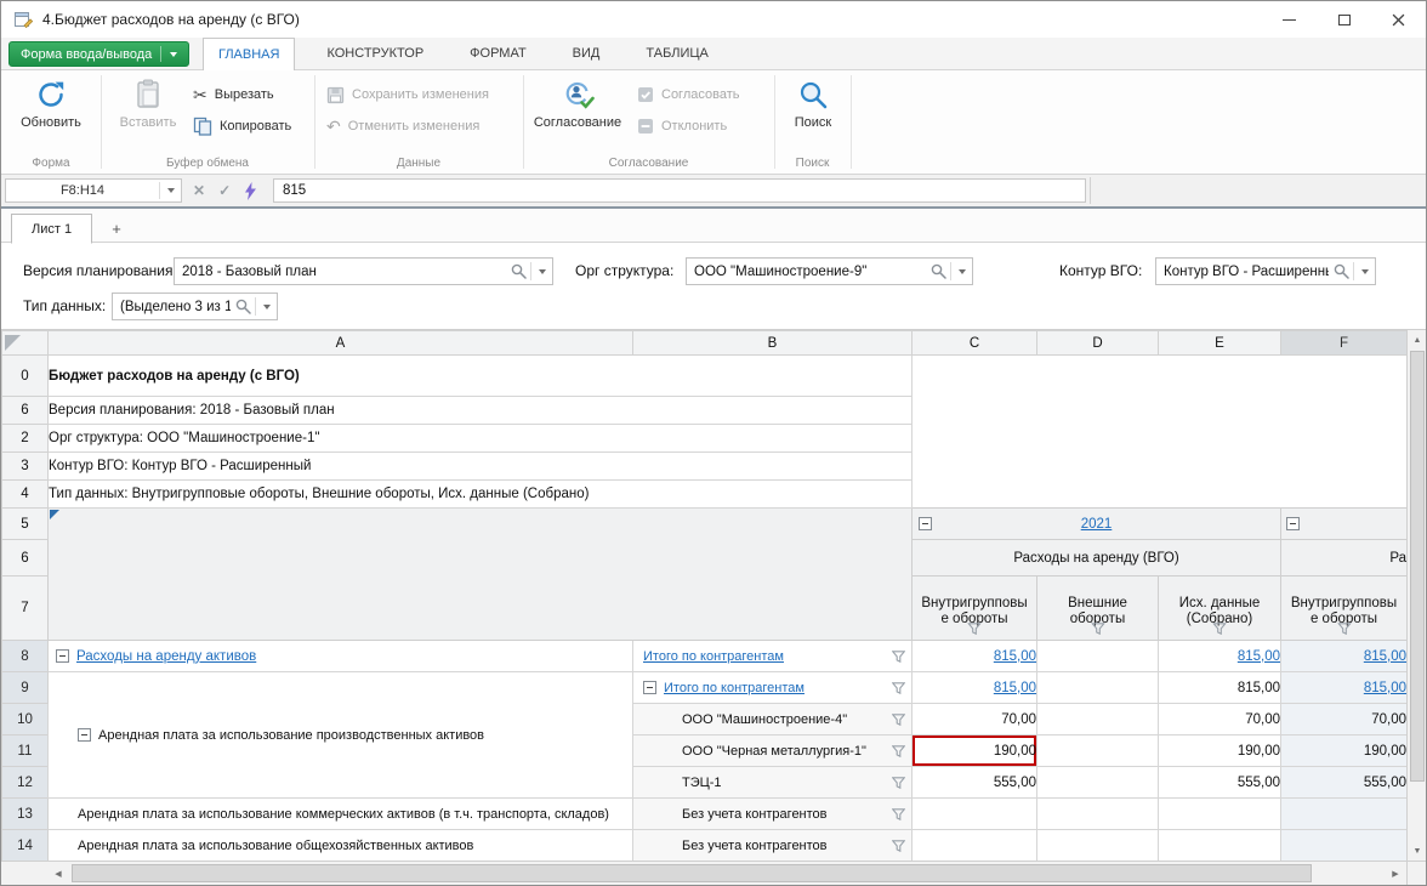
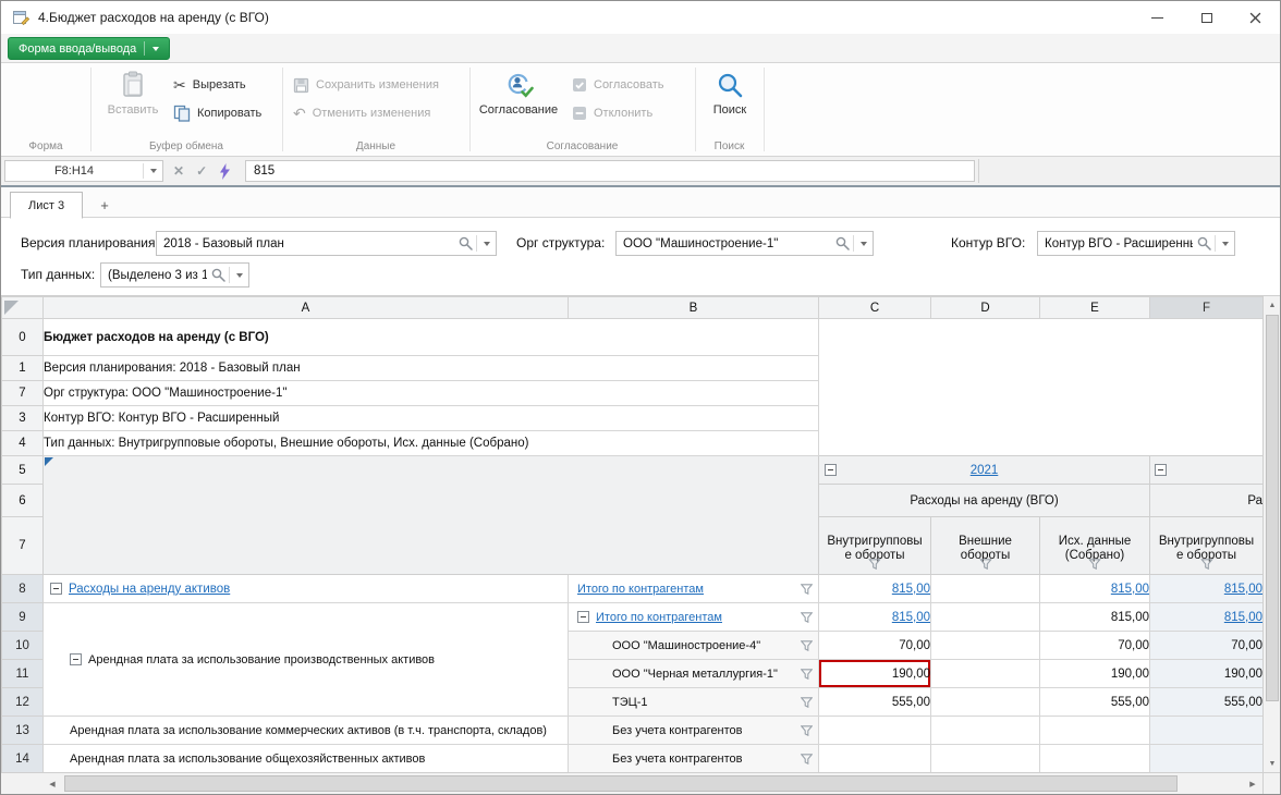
  4.Бюджет расходов на аренду (с ВГО)
  Форма ввода/вывода
- ГЛАВНАЯ
- КОНСТРУКТОР
- ФОРМАТ
- ВИД
- ТАБЛИЦА
- Обновить
  Форма
  Вставить
  ✂
  Вырезать
  Копировать
  Буфер обмена
  Сохранить изменения
  ↶
  Отменить изменения
  Данные
  Согласование
  Согласовать
  Отклонить
  Согласование
  Поиск
  Поиск
  F8:H14
  ✕
  ✓
  815
- Лист 1
+ Лист 3
  +
  Версия планирования
  2018 - Базовый план
  Орг структура:
- ООО "Машиностроение-9"
+ ООО "Машиностроение-1"
  Контур ВГО:
  Контур ВГО - Расширенн
  Тип данных:
  (Выделено 3 из 1
  	A	B	C	D	E	F
  0	Бюджет расходов на аренду (с ВГО)
- 6	Версия планирования: 2018 - Базовый план
+ 1	Версия планирования: 2018 - Базовый план
- 2	Орг структура: ООО "Машиностроение-1"
+ 7	Орг структура: ООО "Машиностроение-1"
  3	Контур ВГО: Контур ВГО - Расширенный
  4	Тип данных: Внутригрупповые обороты, Внешние обороты, Исх. данные (Собрано)
  5		2021
  6	Расходы на аренду (ВГО)	Ра
  7	Внутригрупповые обороты	Внешние обороты	Исх. данные (Собрано)	Внутригрупповые обороты
  8	Расходы на аренду активов	Итого по контрагентам	815,00		815,00	815,00
  9	Арендная плата за использование производственных активов	Итого по контрагентам	815,00		815,00	815,00
  10	ООО "Машиностроение-4"	70,00		70,00	70,00
  11	ООО "Черная металлургия-1"	190,00		190,00	190,00
  12	ТЭЦ-1	555,00		555,00	555,00
  13	Арендная плата за использование коммерческих активов (в т.ч. транспорта, складов)	Без учета контрагентов
  14	Арендная плата за использование общехозяйственных активов	Без учета контрагентов
